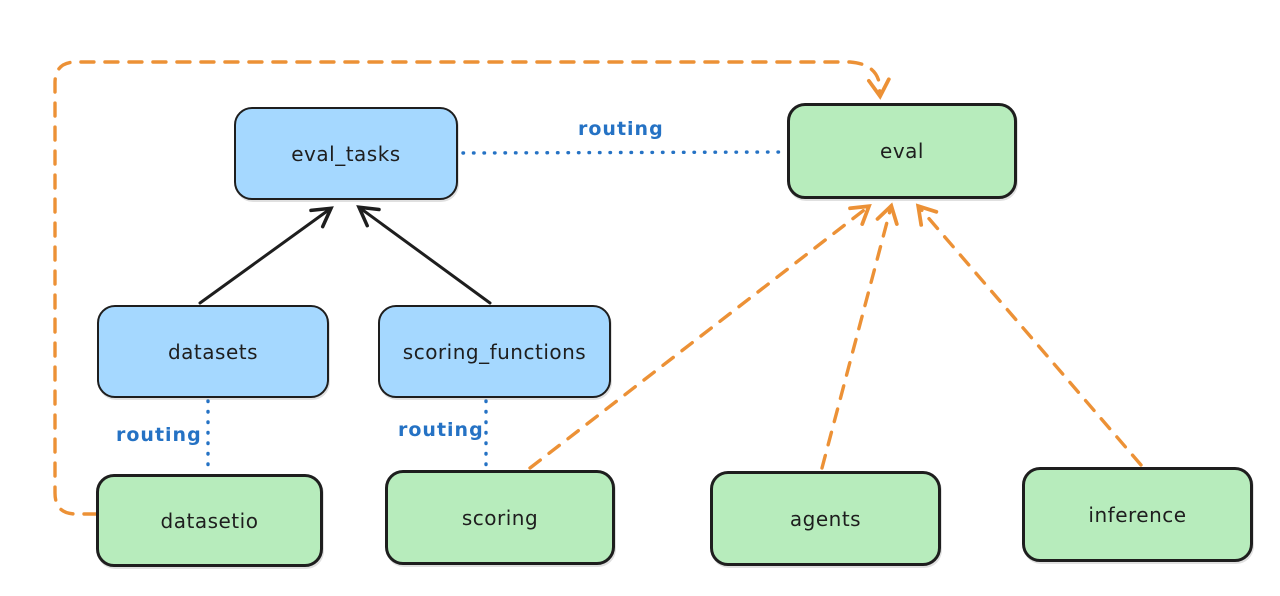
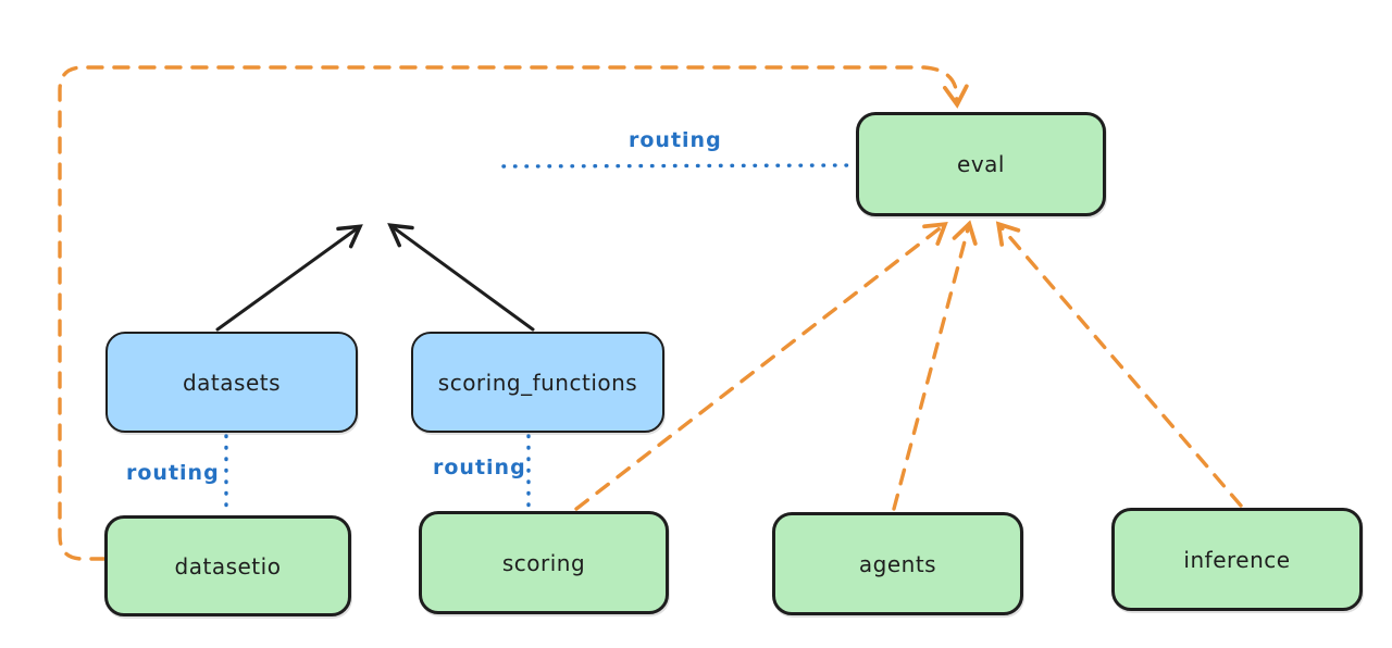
- eval_tasks
  eval
  datasets
  scoring_functions
  datasetio
  scoring
  agents
  inference
  routing
  routing
  routing
